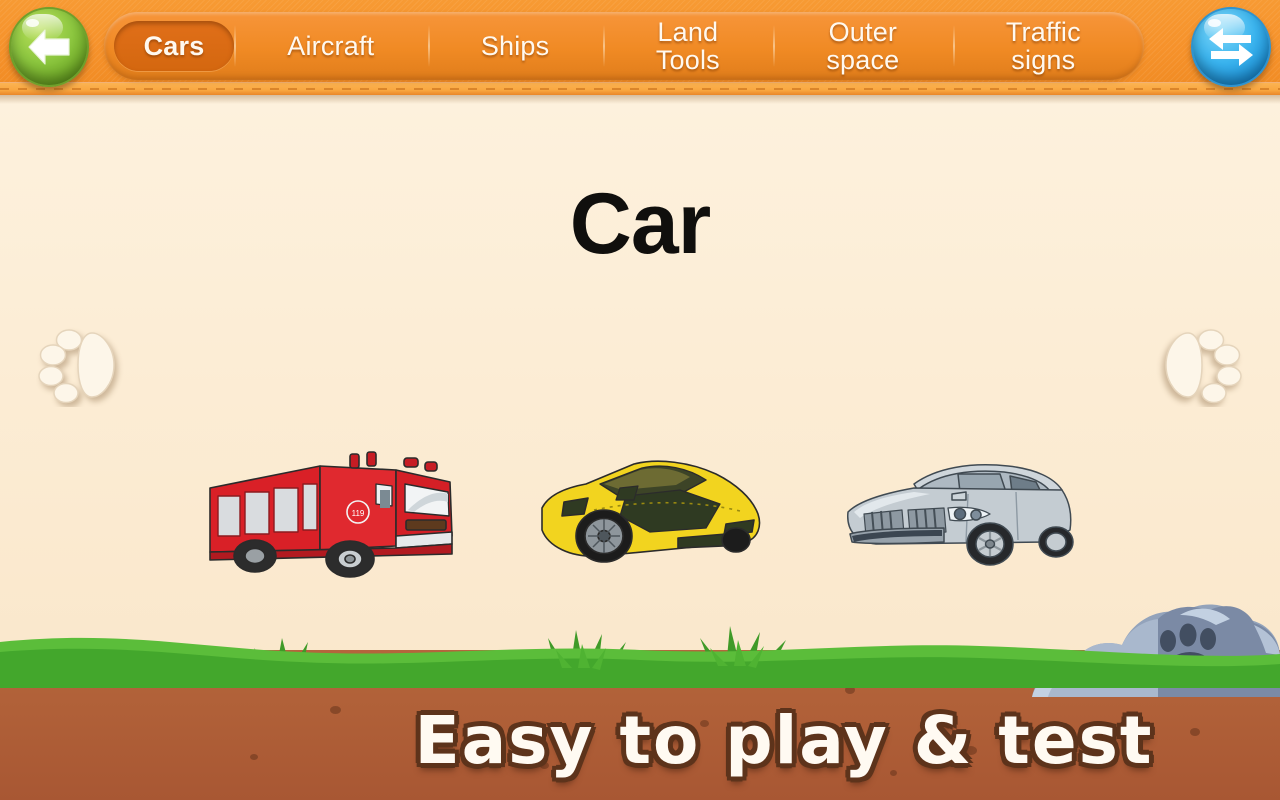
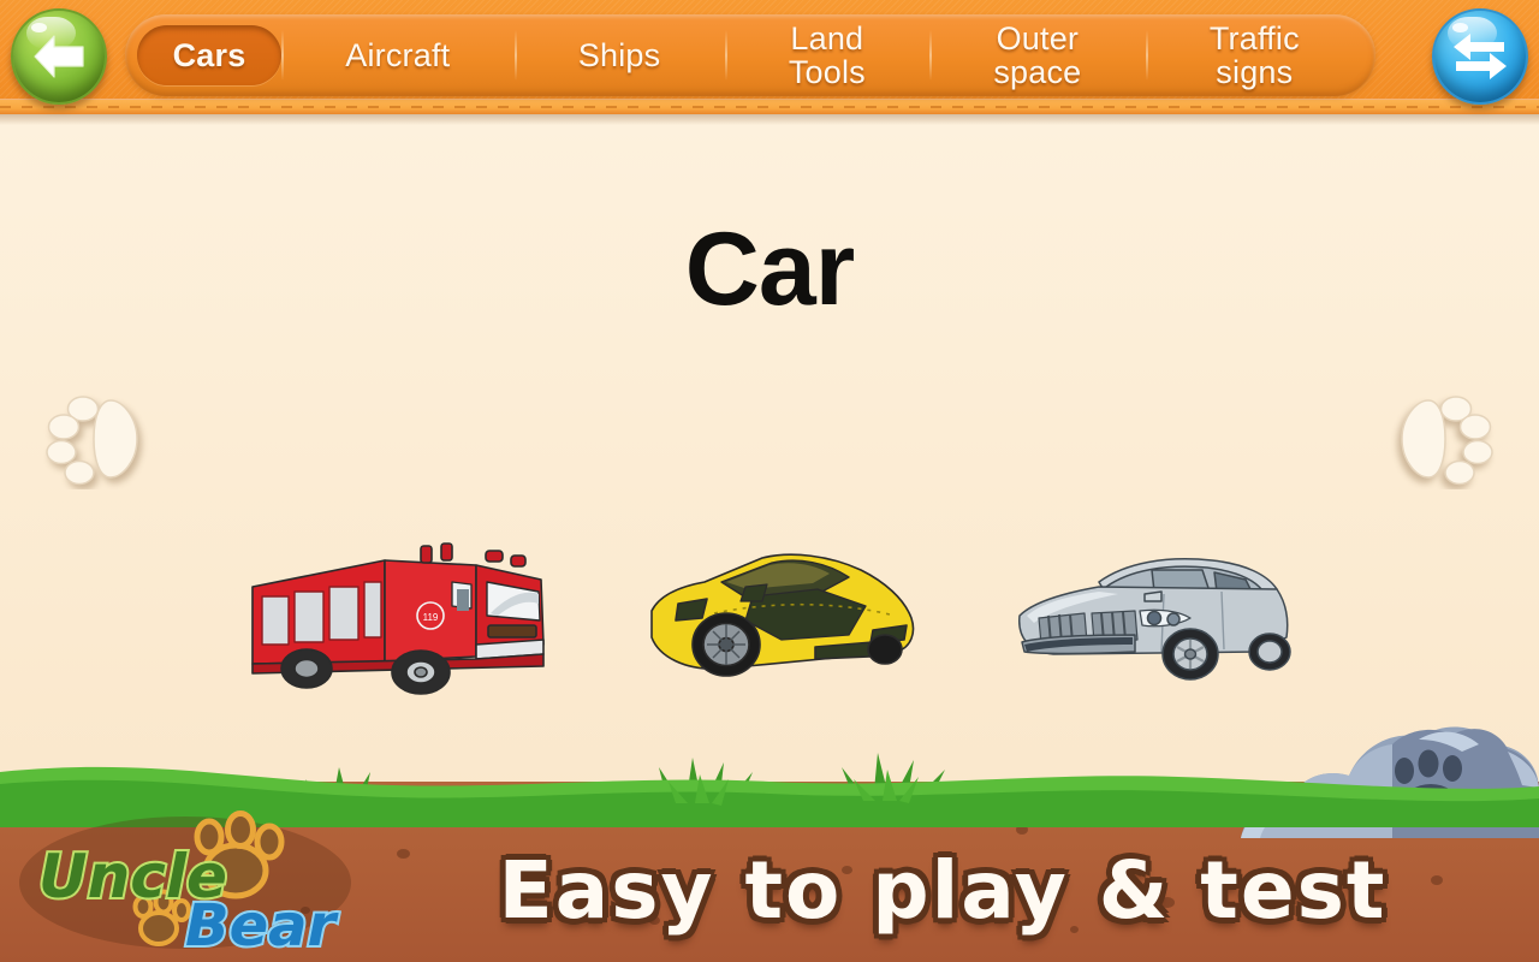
  Cars
  Aircraft
  Ships
  Land
  Tools
  Outer
  space
  Traffic
  signs
  Car
  119
+ Uncle
+ Bear
  Easy to play & test
